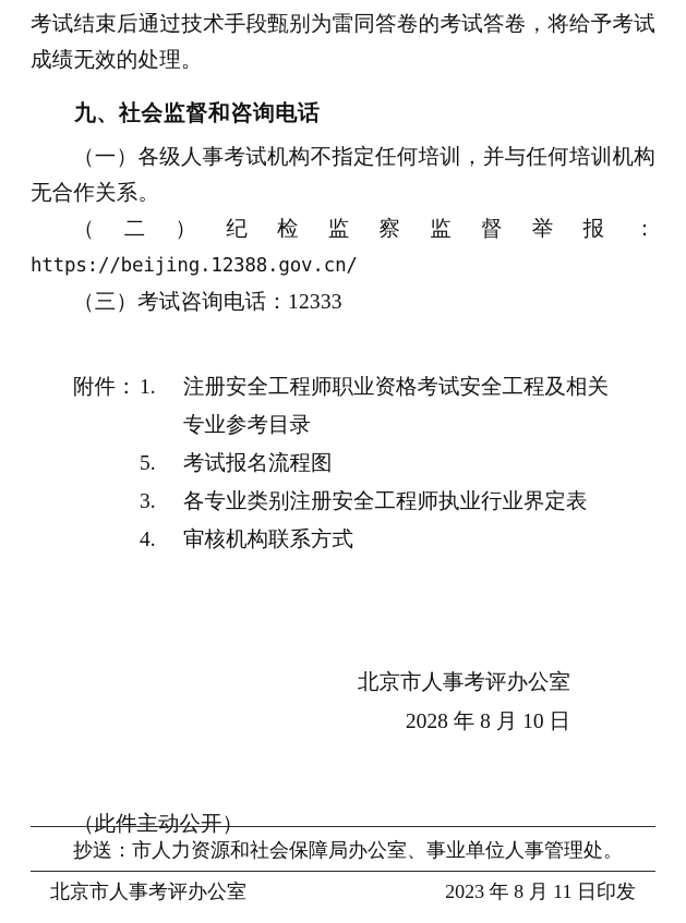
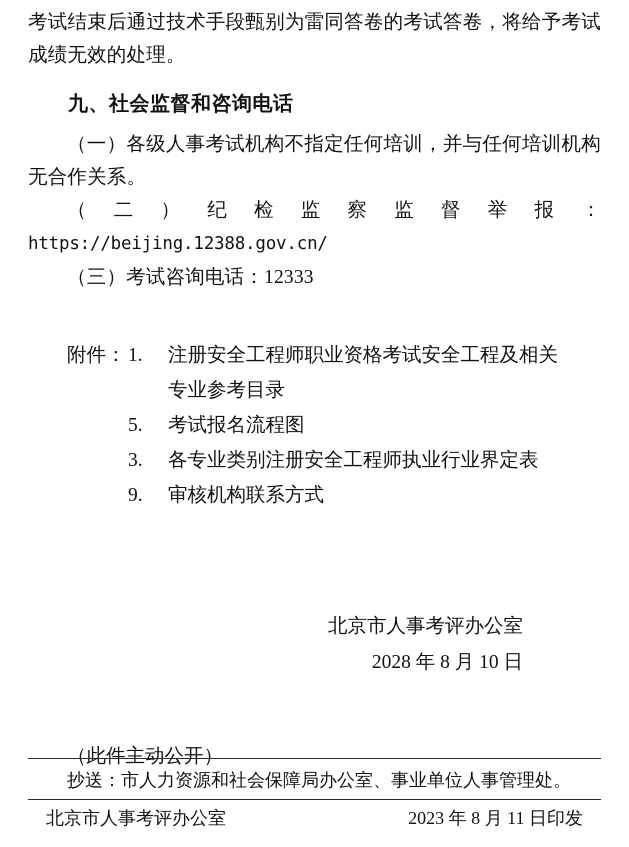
  考试结束后通过技术手段甄别为雷同答卷的考试答卷，将给予考试成绩无效的处理。
  九、社会监督和咨询电话
  （一）各级人事考试机构不指定任何培训，并与任何培训机构无合作关系。
  （二）纪检监察监督举报：https://beijing.12388.gov.cn/
  （三）考试咨询电话：12333
  附件：
  1.
  注册安全工程师职业资格考试安全工程及相关
  专业参考目录
  5.
  考试报名流程图
  3.
  各专业类别注册安全工程师执业行业界定表
- 4.
+ 9.
  审核机构联系方式
  北京市人事考评办公室
  2028 年 8 月 10 日
  （此件主动公开）
  抄送：市人力资源和社会保障局办公室、事业单位人事管理处。
  北京市人事考评办公室
  2023 年 8 月 11 日印发
